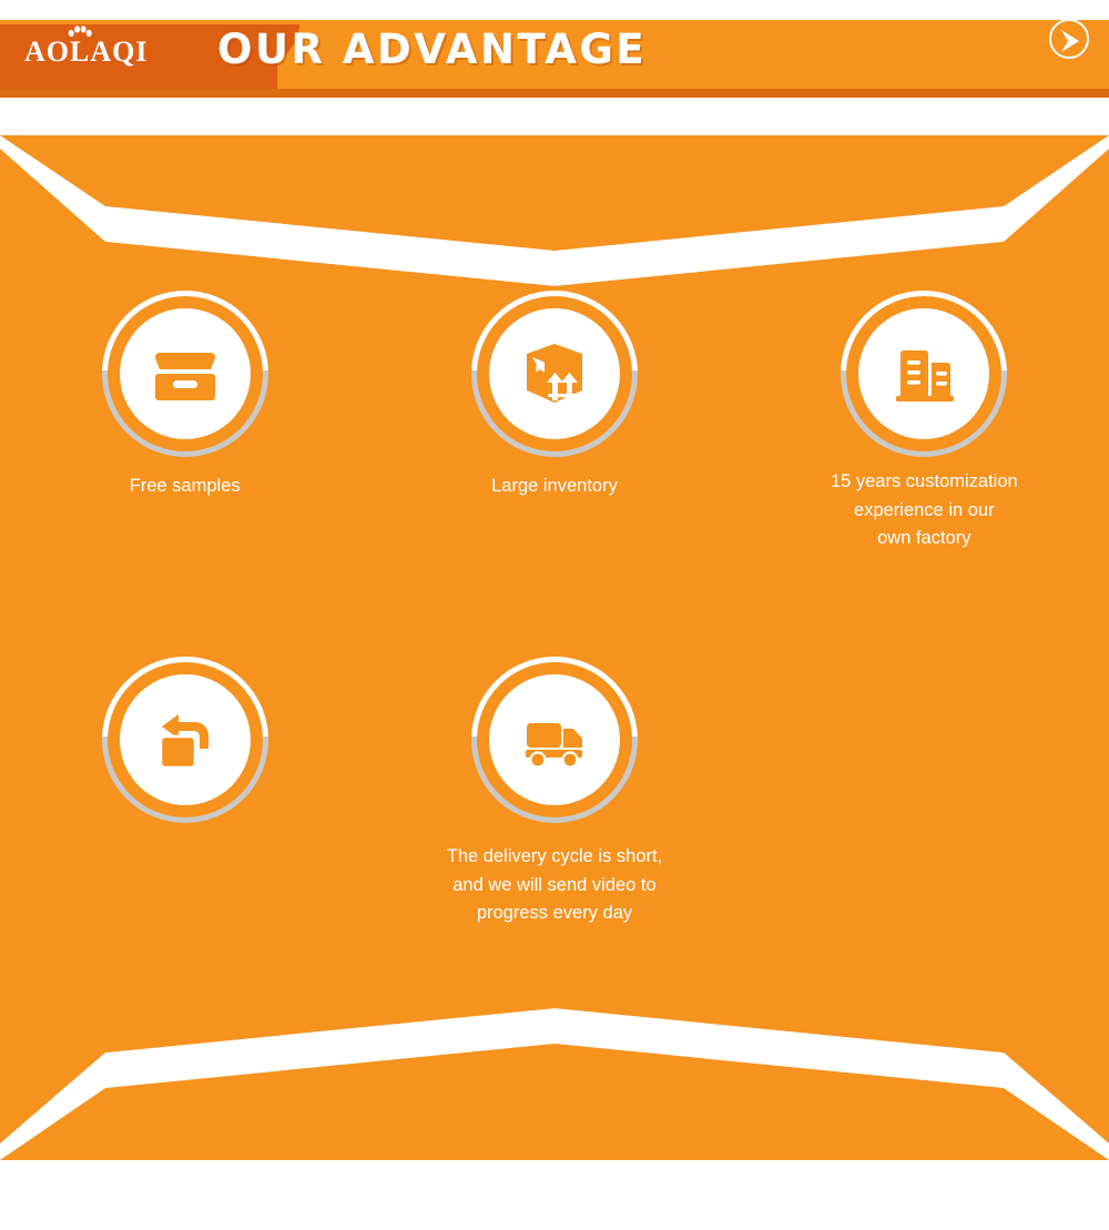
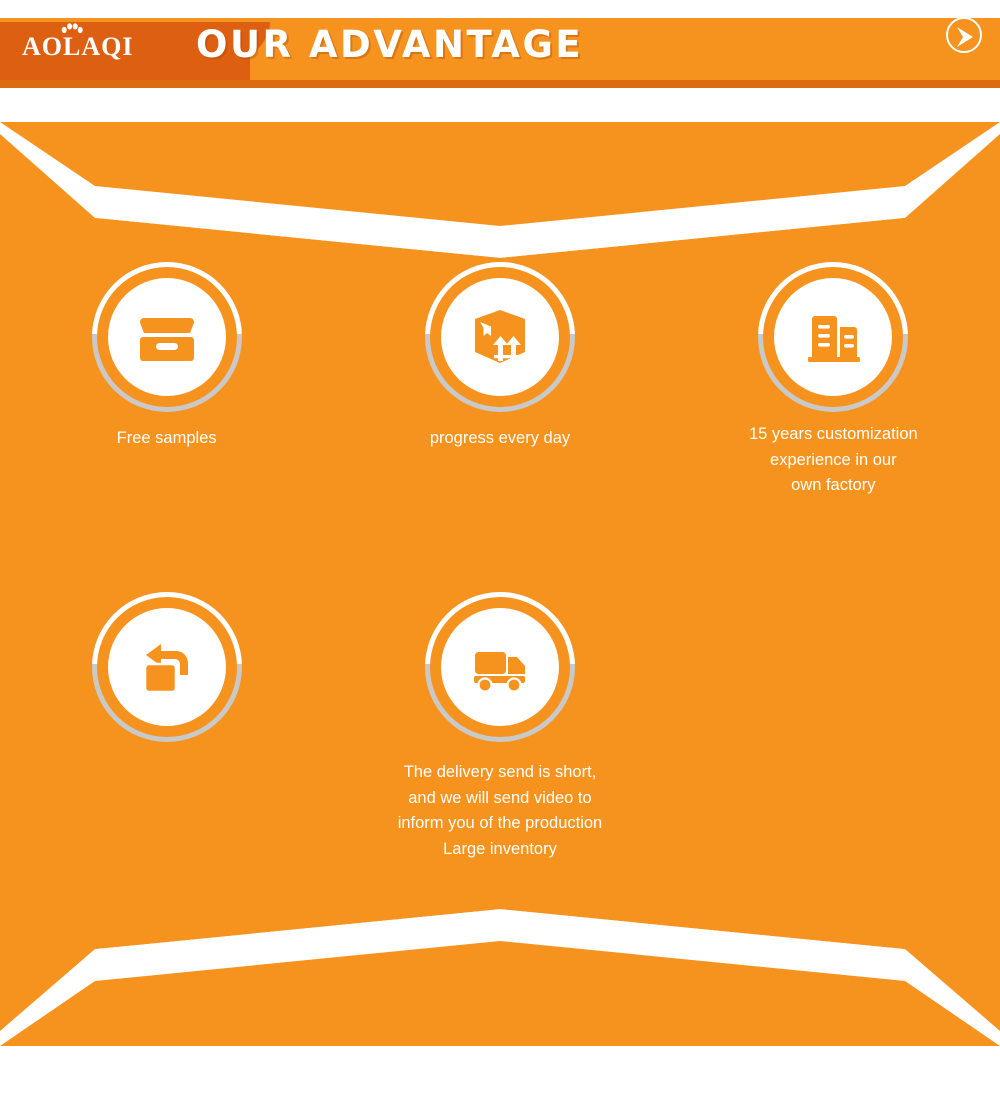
  AOLAQI
  OUR ADVANTAGE
  Free samples
- Large inventory
+ progress every day
  15 years customization
  experience in our
  own factory
- The delivery cycle is short,
+ The delivery send is short,
  and we will send video to
+ inform you of the production
- progress every day
+ Large inventory
